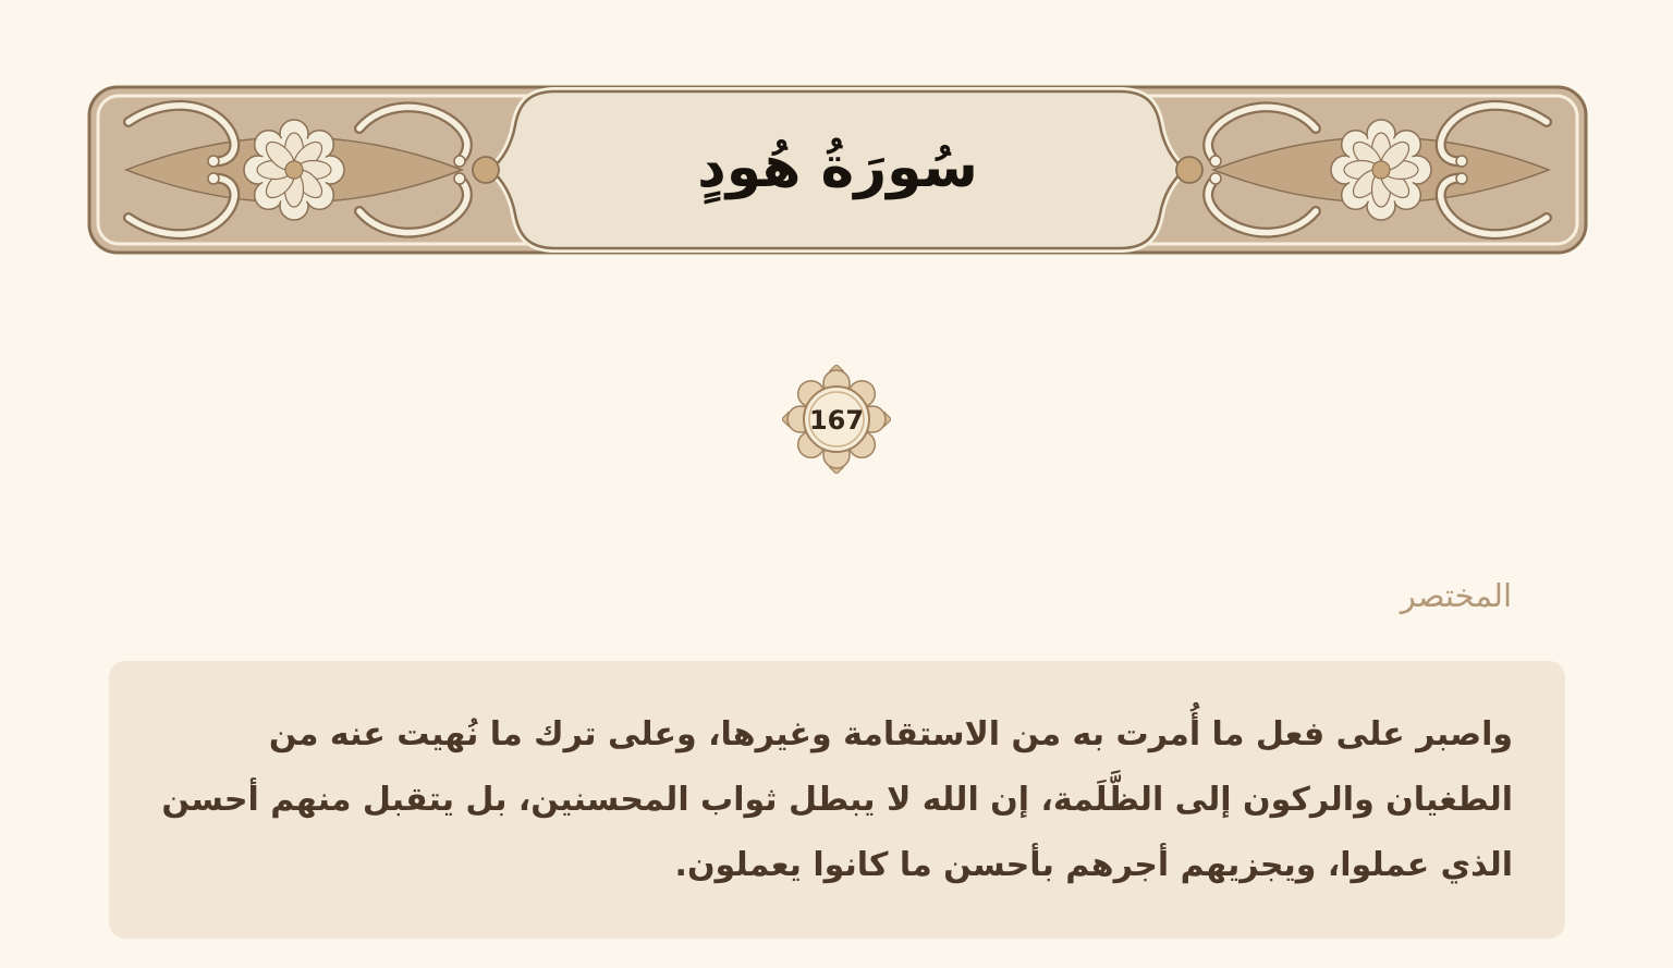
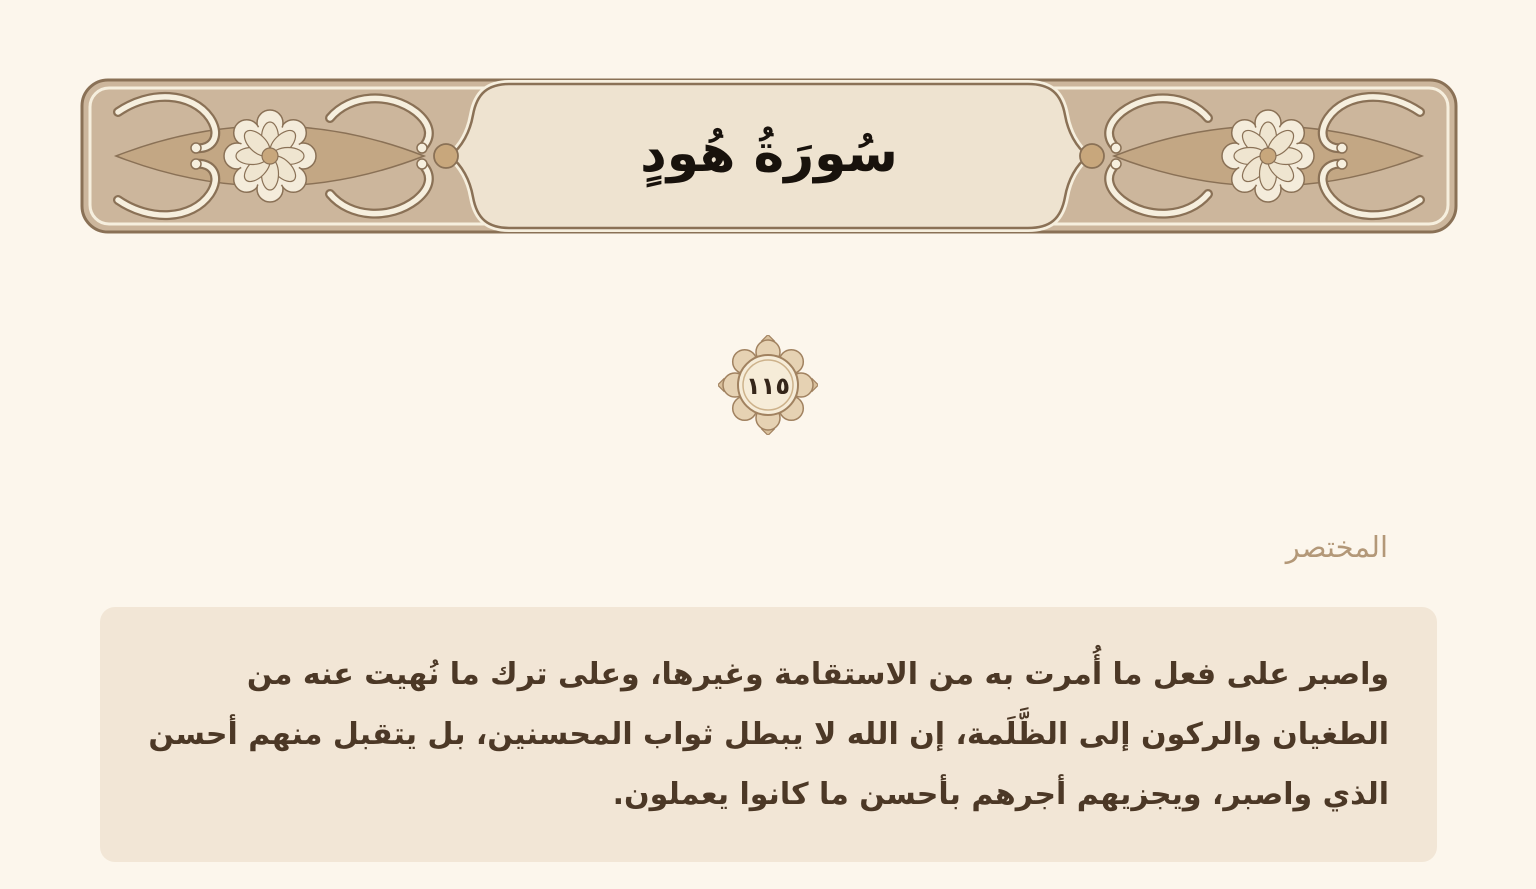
  سُورَةُ هُودٍ
- 167
+ ١١٥
  المختصر
- واصبر على فعل ما أُمرت به من الاستقامة وغيرها، وعلى ترك ما نُهيت عنه من الطغيان والركون إلى الظَّلَمة، إن الله لا يبطل ثواب المحسنين، بل يتقبل منهم أحسن الذي عملوا، ويجزيهم أجرهم بأحسن ما كانوا يعملون.
+ واصبر على فعل ما أُمرت به من الاستقامة وغيرها، وعلى ترك ما نُهيت عنه من الطغيان والركون إلى الظَّلَمة، إن الله لا يبطل ثواب المحسنين، بل يتقبل منهم أحسن الذي واصبر، ويجزيهم أجرهم بأحسن ما كانوا يعملون.
